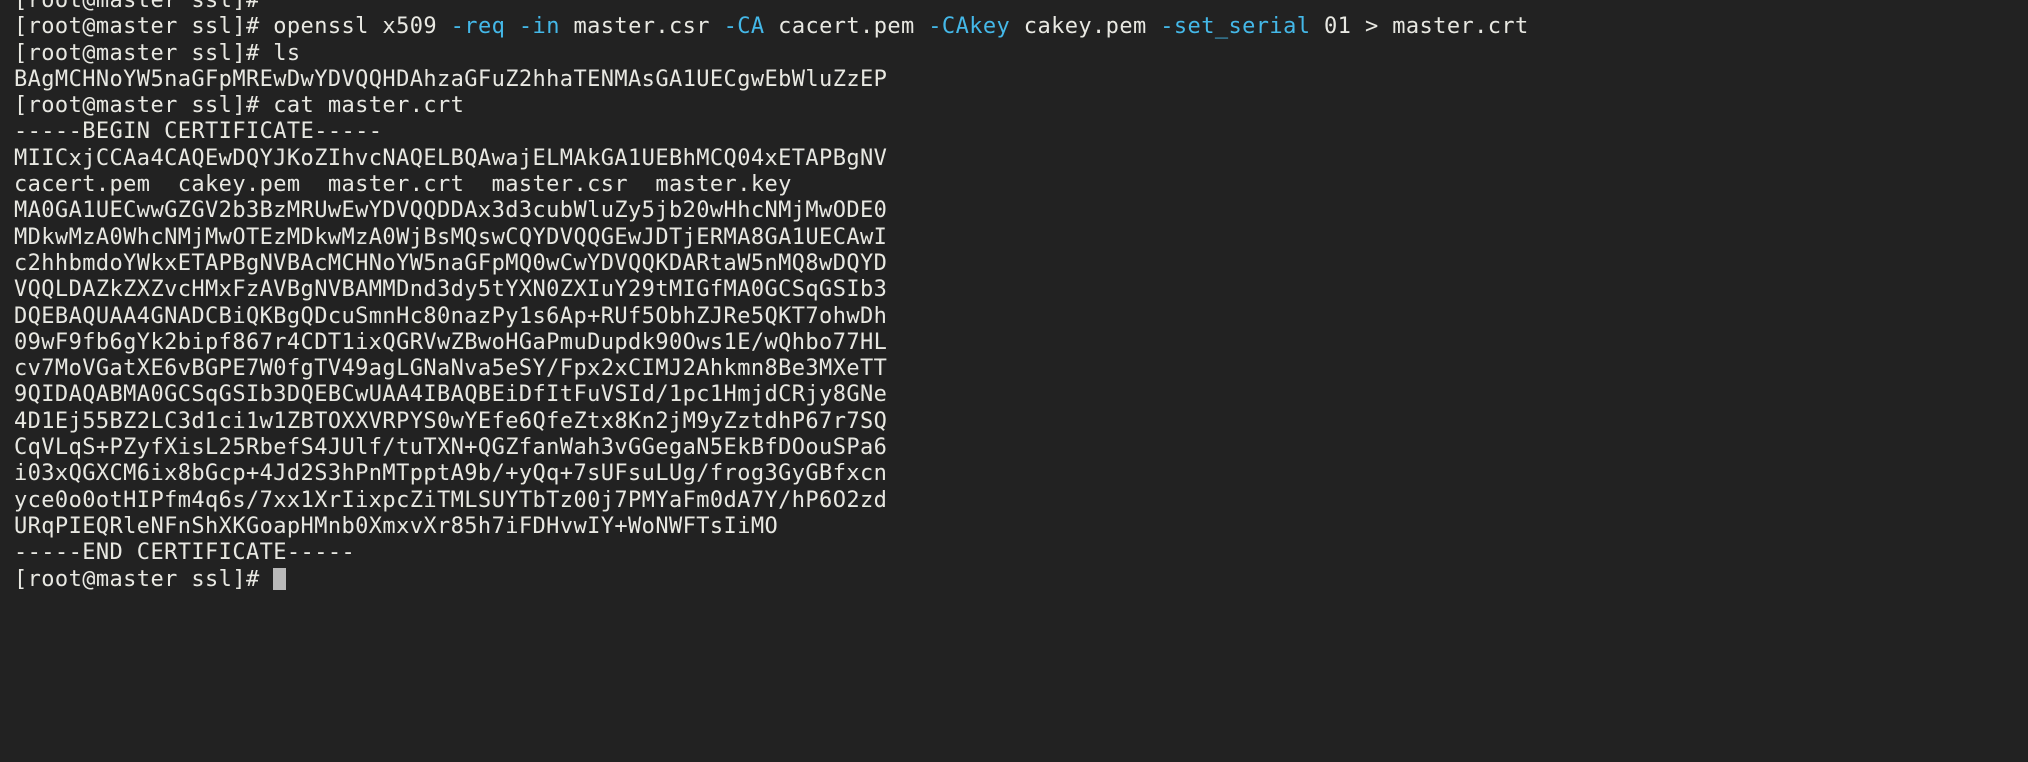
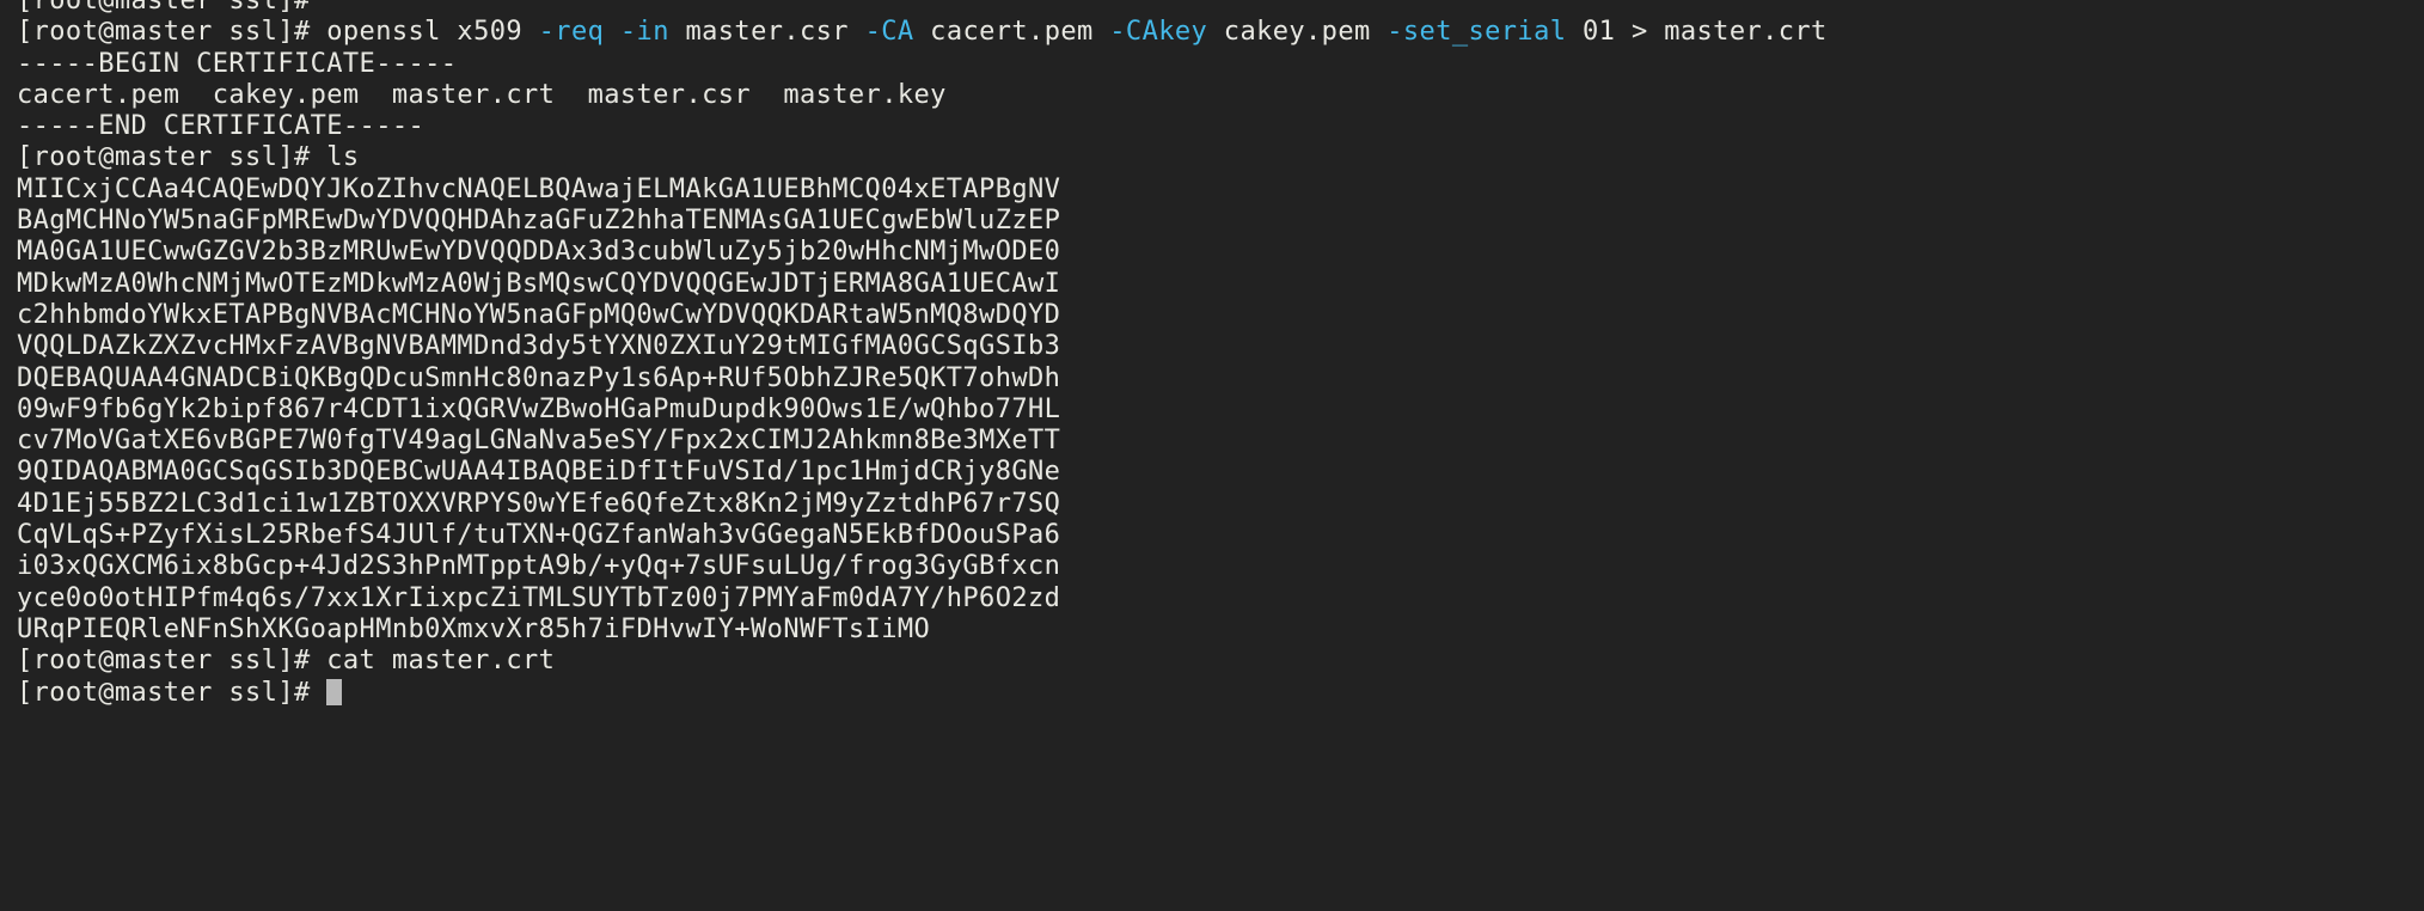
  [root@master ssl]#
  [root@master ssl]# openssl x509 -req -in master.csr -CA cacert.pem -CAkey cakey.pem -set_serial 01 > master.crt
- [root@master ssl]# ls
+ -----BEGIN CERTIFICATE-----
- BAgMCHNoYW5naGFpMREwDwYDVQQHDAhzaGFuZ2hhaTENMAsGA1UECgwEbWluZzEP
+ cacert.pem cakey.pem master.crt master.csr master.key
- [root@master ssl]# cat master.crt
+ -----END CERTIFICATE-----
- -----BEGIN CERTIFICATE-----
+ [root@master ssl]# ls
  MIICxjCCAa4CAQEwDQYJKoZIhvcNAQELBQAwajELMAkGA1UEBhMCQ04xETAPBgNV
- cacert.pem cakey.pem master.crt master.csr master.key
+ BAgMCHNoYW5naGFpMREwDwYDVQQHDAhzaGFuZ2hhaTENMAsGA1UECgwEbWluZzEP
  MA0GA1UECwwGZGV2b3BzMRUwEwYDVQQDDAx3d3cubWluZy5jb20wHhcNMjMwODE0
  MDkwMzA0WhcNMjMwOTEzMDkwMzA0WjBsMQswCQYDVQQGEwJDTjERMA8GA1UECAwI
  c2hhbmdoYWkxETAPBgNVBAcMCHNoYW5naGFpMQ0wCwYDVQQKDARtaW5nMQ8wDQYD
  VQQLDAZkZXZvcHMxFzAVBgNVBAMMDnd3dy5tYXN0ZXIuY29tMIGfMA0GCSqGSIb3
  DQEBAQUAA4GNADCBiQKBgQDcuSmnHc80nazPy1s6Ap+RUf5ObhZJRe5QKT7ohwDh
  09wF9fb6gYk2bipf867r4CDT1ixQGRVwZBwoHGaPmuDupdk90Ows1E/wQhbo77HL
  cv7MoVGatXE6vBGPE7W0fgTV49agLGNaNva5eSY/Fpx2xCIMJ2Ahkmn8Be3MXeTT
  9QIDAQABMA0GCSqGSIb3DQEBCwUAA4IBAQBEiDfItFuVSId/1pc1HmjdCRjy8GNe
  4D1Ej55BZ2LC3d1ci1w1ZBTOXXVRPYS0wYEfe6QfeZtx8Kn2jM9yZztdhP67r7SQ
  CqVLqS+PZyfXisL25RbefS4JUlf/tuTXN+QGZfanWah3vGGegaN5EkBfDOouSPa6
  i03xQGXCM6ix8bGcp+4Jd2S3hPnMTpptA9b/+yQq+7sUFsuLUg/frog3GyGBfxcn
  yce0o0otHIPfm4q6s/7xx1XrIixpcZiTMLSUYTbTz00j7PMYaFm0dA7Y/hP6O2zd
  URqPIEQRleNFnShXKGoapHMnb0XmxvXr85h7iFDHvwIY+WoNWFTsIiMO
- -----END CERTIFICATE-----
+ [root@master ssl]# cat master.crt
  [root@master ssl]#
